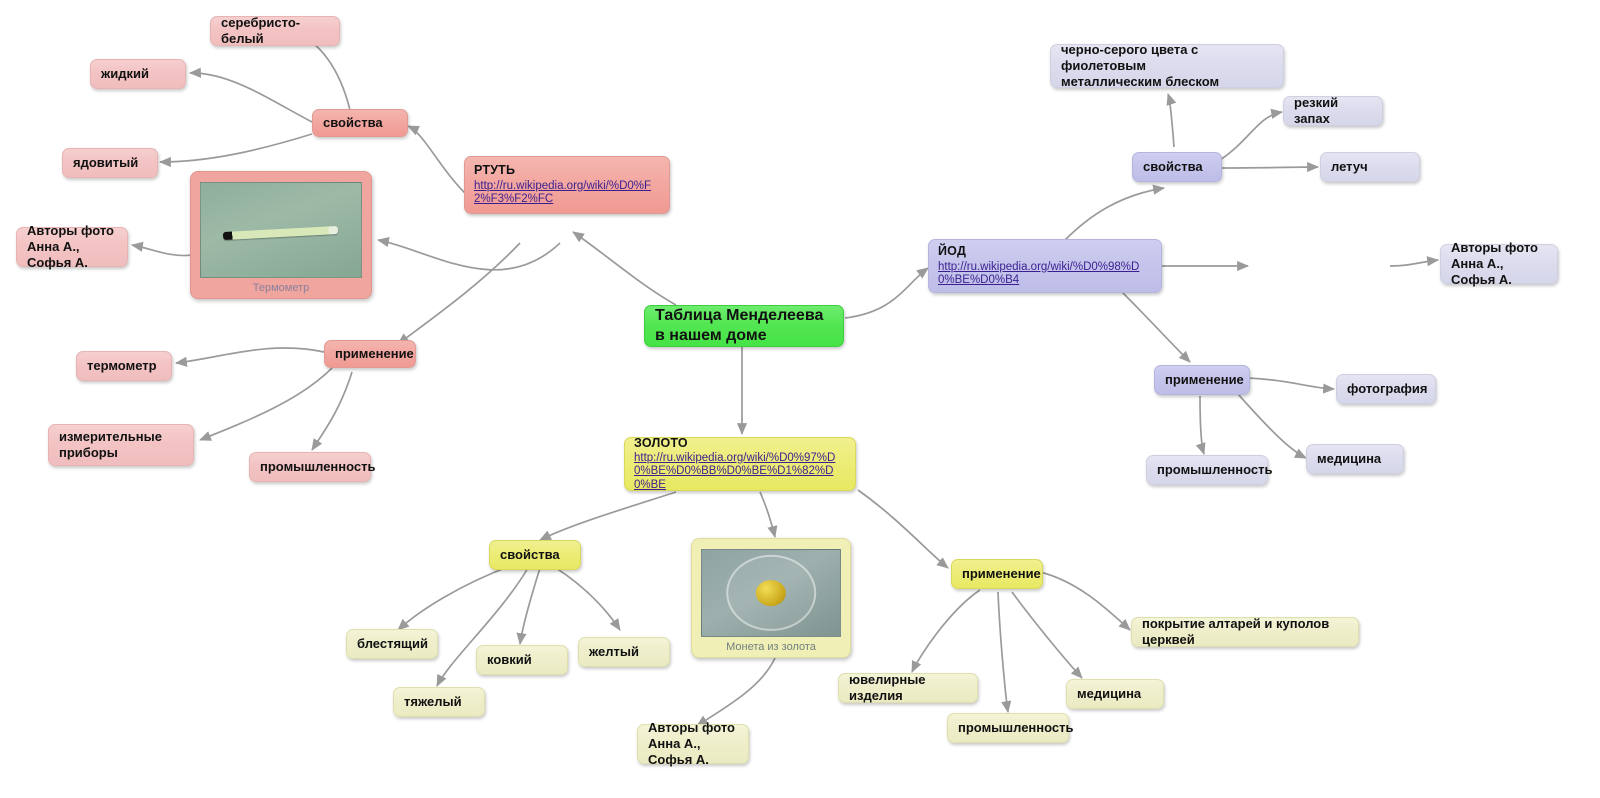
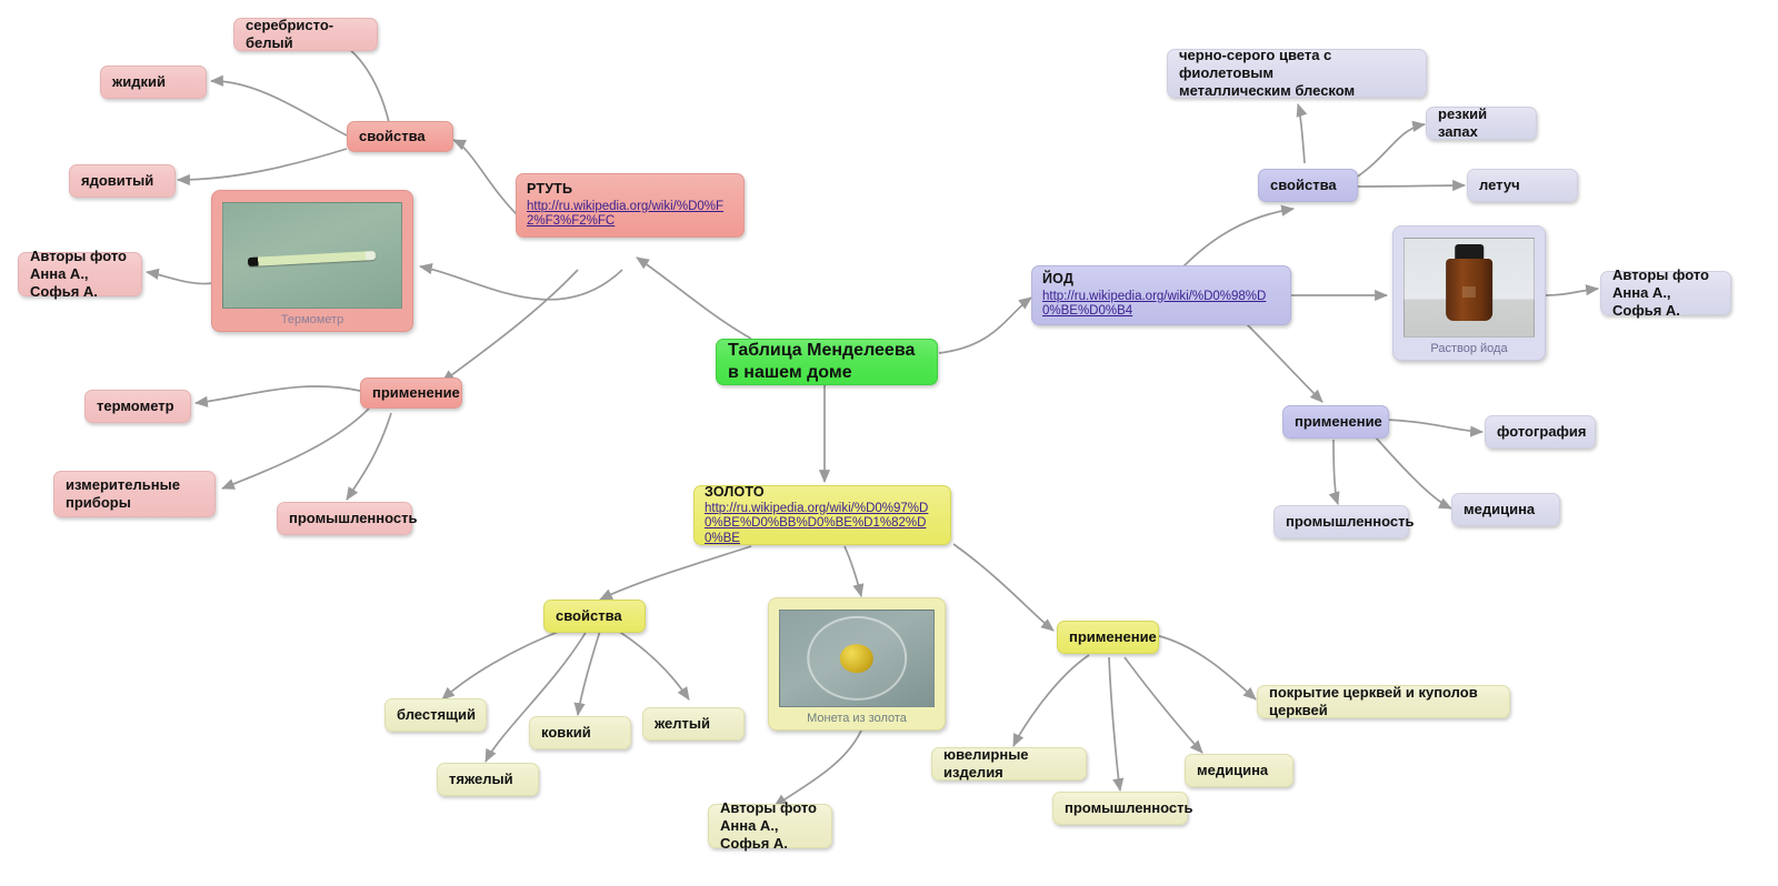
  Таблица Менделеева
  в нашем доме
  РТУТЬ
  http://ru.wikipedia.org/wiki/%D0%F2%F3%F2%FC
  свойства
  серебристо-белый
  жидкий
  ядовитый
  применение
  термометр
  измерительные
  приборы
  промышленность
  Термометр
  Авторы фото
  Анна А., Софья А.
  ЙОД
  http://ru.wikipedia.org/wiki/%D0%98%D0%BE%D0%B4
  свойства
  черно-серого цвета с фиолетовым
  металлическим блеском
  резкий запах
  летуч
  применение
  фотография
  медицина
  промышленность
+ Раствор йода
  Авторы фото
  Анна А., Софья А.
  ЗОЛОТО
  http://ru.wikipedia.org/wiki/%D0%97%D0%BE%D0%BB%D0%BE%D1%82%D0%BE
  свойства
  блестящий
  тяжелый
  ковкий
  желтый
  применение
- покрытие алтарей и куполов церквей
+ покрытие церквей и куполов церквей
  ювелирные изделия
  промышленность
  медицина
  Монета из золота
  Авторы фото
  Анна А., Софья А.
